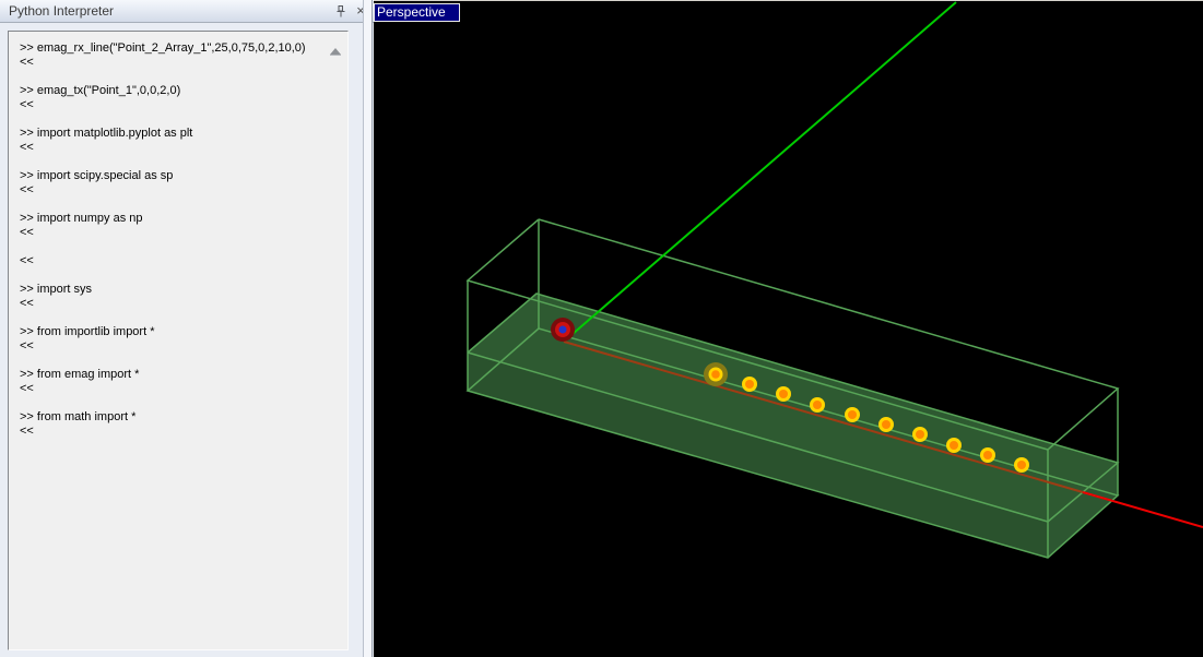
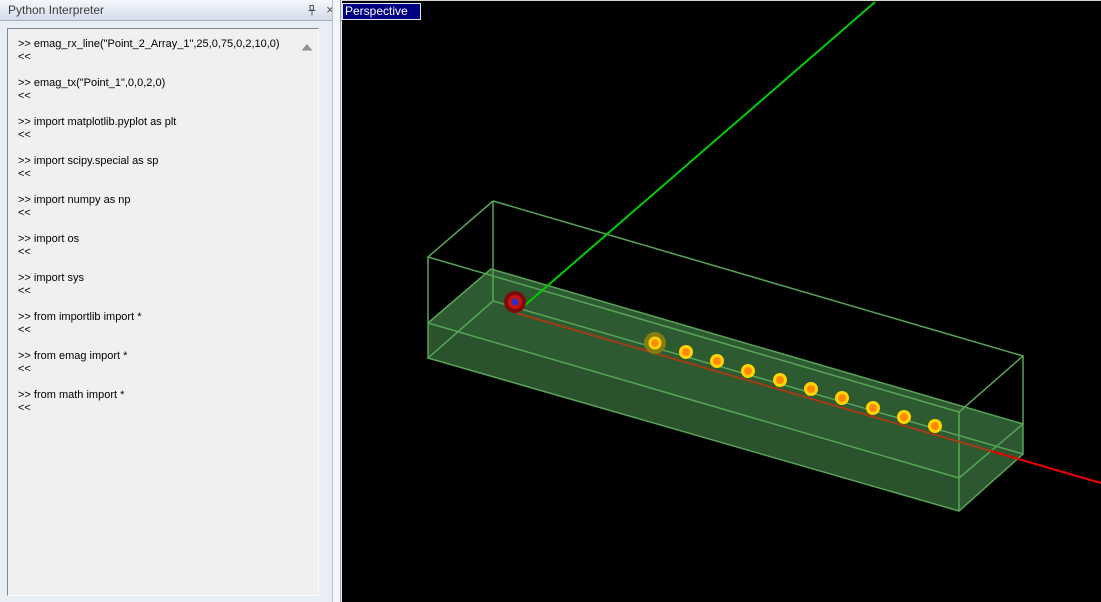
  Python Interpreter
  ×
  >> emag_rx_line("Point_2_Array_1",25,0,75,0,2,10,0)
  <<
  >> emag_tx("Point_1",0,0,2,0)
  <<
  >> import matplotlib.pyplot as plt
  <<
  >> import scipy.special as sp
  <<
  >> import numpy as np
  <<
+ >> import os
  <<
  >> import sys
  <<
  >> from importlib import *
  <<
  >> from emag import *
  <<
  >> from math import *
  <<
  Perspective
